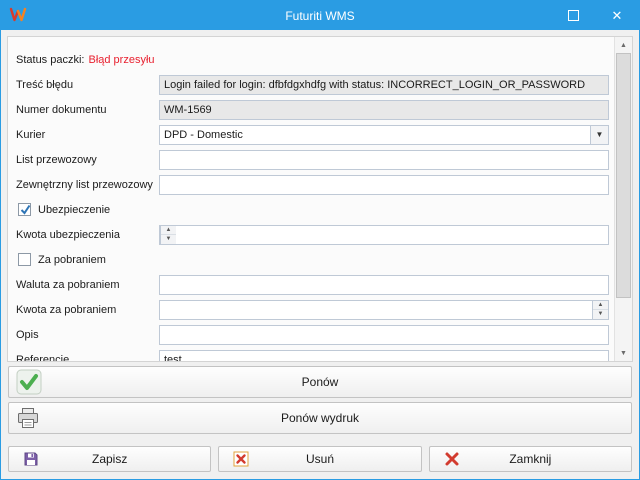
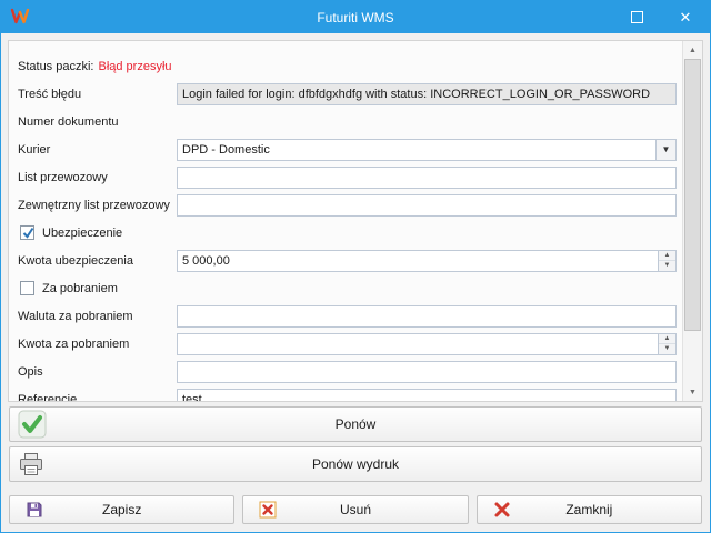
  Futuriti WMS
  ✕
  Status paczki:
  Błąd przesyłu
  Treść błędu
  Login failed for login: dfbfdgxhdfg with status: INCORRECT_LOGIN_OR_PASSWORD
  Numer dokumentu
- WM-1569
  Kurier
  DPD - Domestic
  ▼
  List przewozowy
  Zewnętrzny list przewozowy
  Ubezpieczenie
  Kwota ubezpieczenia
+ 5 000,00
  Za pobraniem
  Waluta za pobraniem
  Kwota za pobraniem
  Opis
  Referencje
  test
  Ponów
  Ponów wydruk
  Zapisz
  Usuń
  Zamknij
